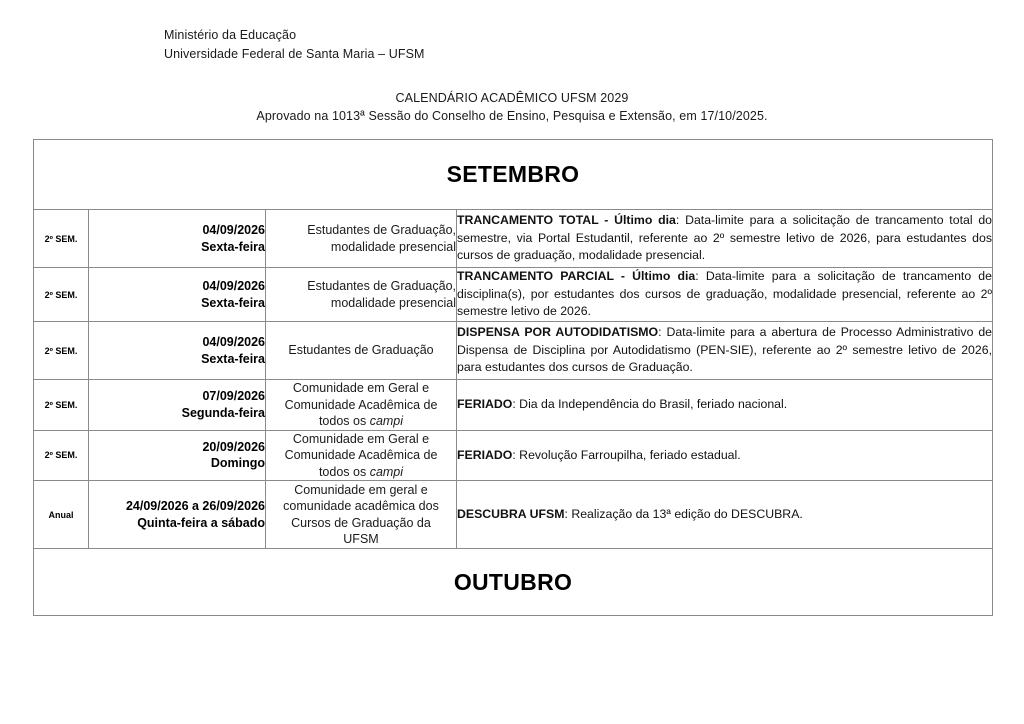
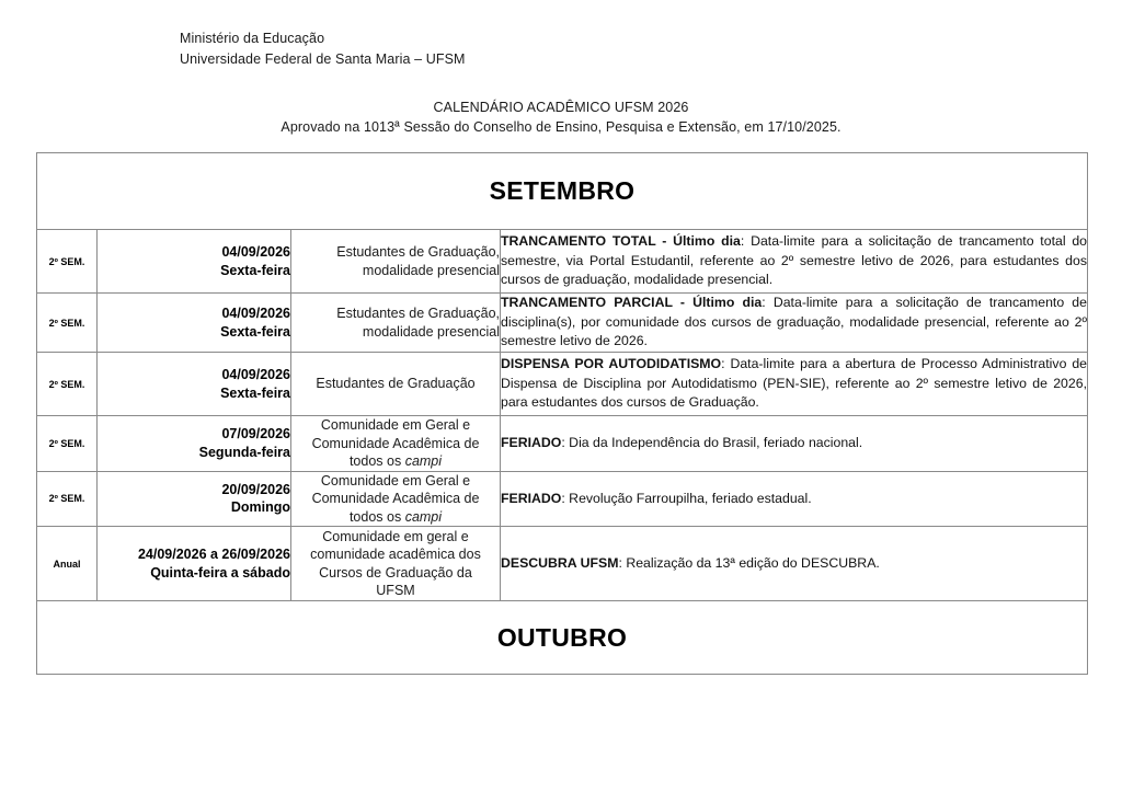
  Ministério da Educação
  Universidade Federal de Santa Maria – UFSM
- CALENDÁRIO ACADÊMICO UFSM 2029
+ CALENDÁRIO ACADÊMICO UFSM 2026
  Aprovado na 1013ª Sessão do Conselho de Ensino, Pesquisa e Extensão, em 17/10/2025.
  SETEMBRO
  2º SEM.	04/09/2026 Sexta-feira	Estudantes de Graduação, modalidade presencial	TRANCAMENTO TOTAL - Último dia: Data-limite para a solicitação de trancamento total do semestre, via Portal Estudantil, referente ao 2º semestre letivo de 2026, para estudantes dos cursos de graduação, modalidade presencial.
- 2º SEM.	04/09/2026 Sexta-feira	Estudantes de Graduação, modalidade presencial	TRANCAMENTO PARCIAL - Último dia: Data-limite para a solicitação de trancamento de disciplina(s), por estudantes dos cursos de graduação, modalidade presencial, referente ao 2º semestre letivo de 2026.
+ 2º SEM.	04/09/2026 Sexta-feira	Estudantes de Graduação, modalidade presencial	TRANCAMENTO PARCIAL - Último dia: Data-limite para a solicitação de trancamento de disciplina(s), por comunidade dos cursos de graduação, modalidade presencial, referente ao 2º semestre letivo de 2026.
  2º SEM.	04/09/2026 Sexta-feira	Estudantes de Graduação	DISPENSA POR AUTODIDATISMO: Data-limite para a abertura de Processo Administrativo de Dispensa de Disciplina por Autodidatismo (PEN-SIE), referente ao 2º semestre letivo de 2026, para estudantes dos cursos de Graduação.
  2º SEM.	07/09/2026 Segunda-feira	Comunidade em Geral e Comunidade Acadêmica de todos os campi	FERIADO: Dia da Independência do Brasil, feriado nacional.
  2º SEM.	20/09/2026 Domingo	Comunidade em Geral e Comunidade Acadêmica de todos os campi	FERIADO: Revolução Farroupilha, feriado estadual.
  Anual	24/09/2026 a 26/09/2026 Quinta-feira a sábado	Comunidade em geral e comunidade acadêmica dos Cursos de Graduação da UFSM	DESCUBRA UFSM: Realização da 13ª edição do DESCUBRA.
  OUTUBRO
